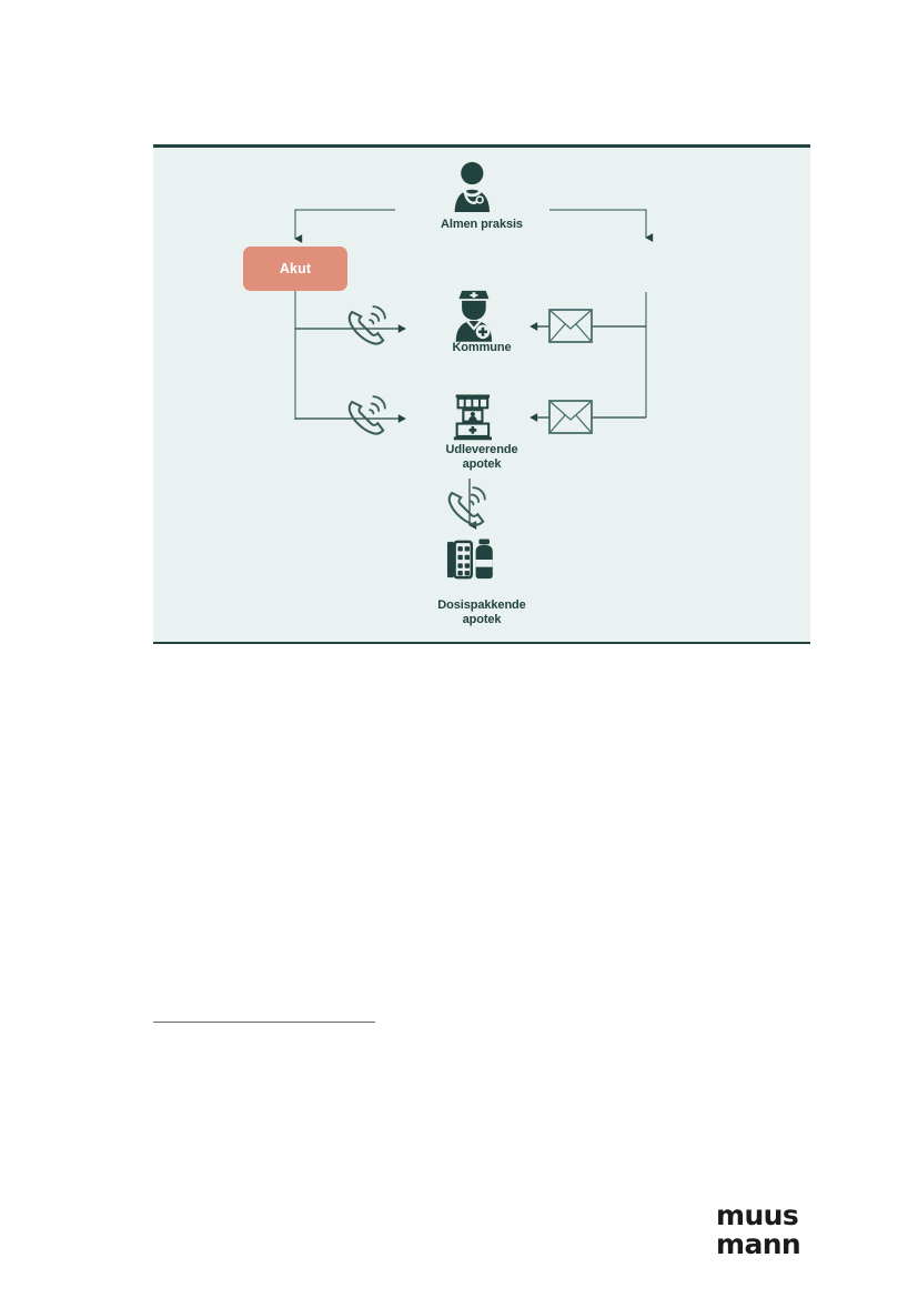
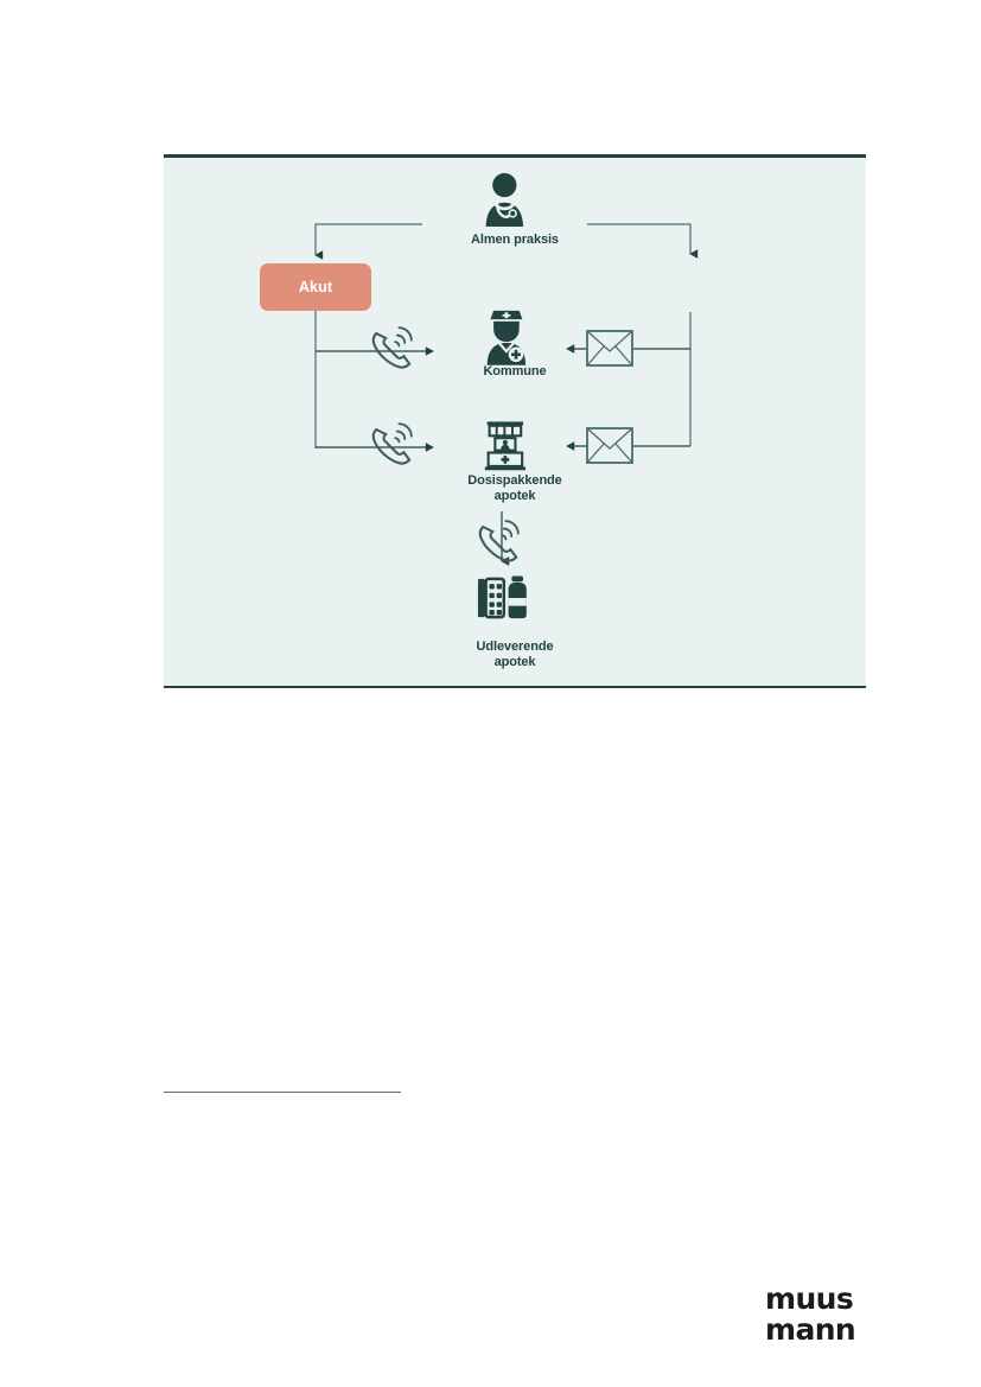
  Akut
  Almen praksis
  Kommune
- Udleverende
+ Dosispakkende
  apotek
- Dosispakkende
+ Udleverende
  apotek
  muus
  mann
